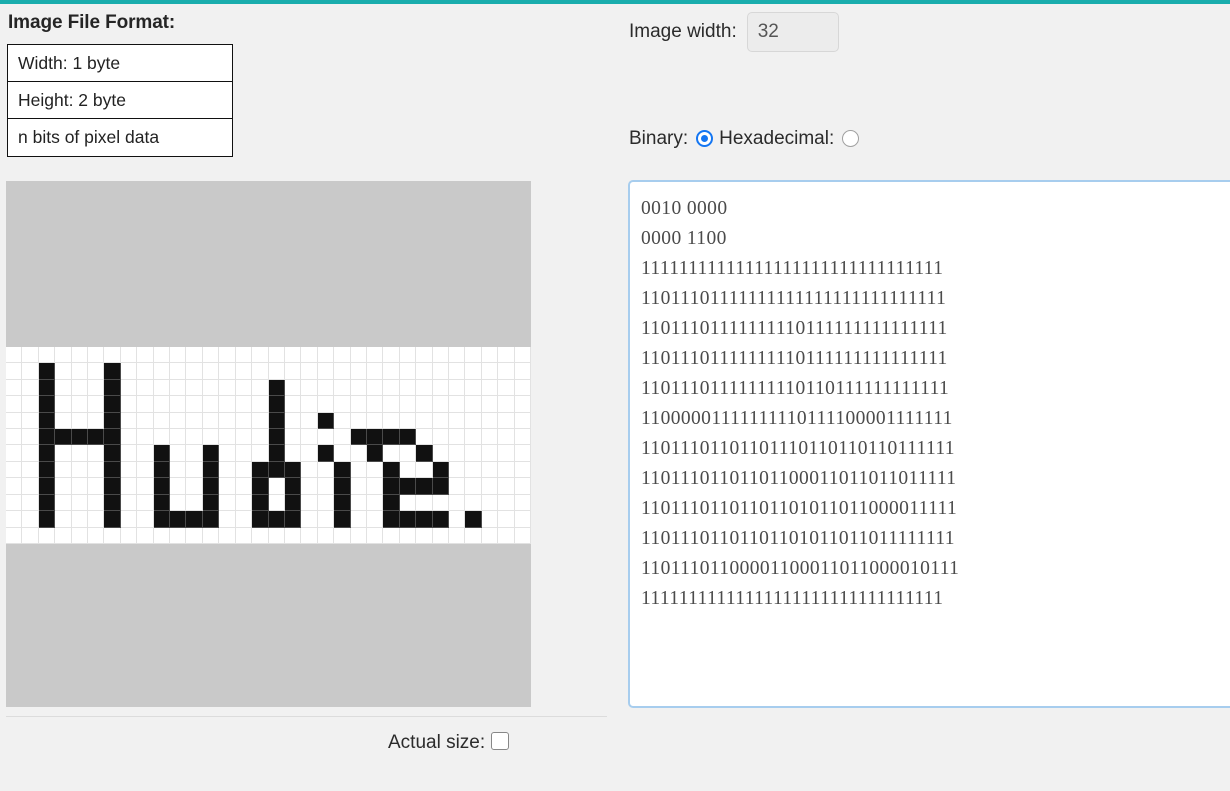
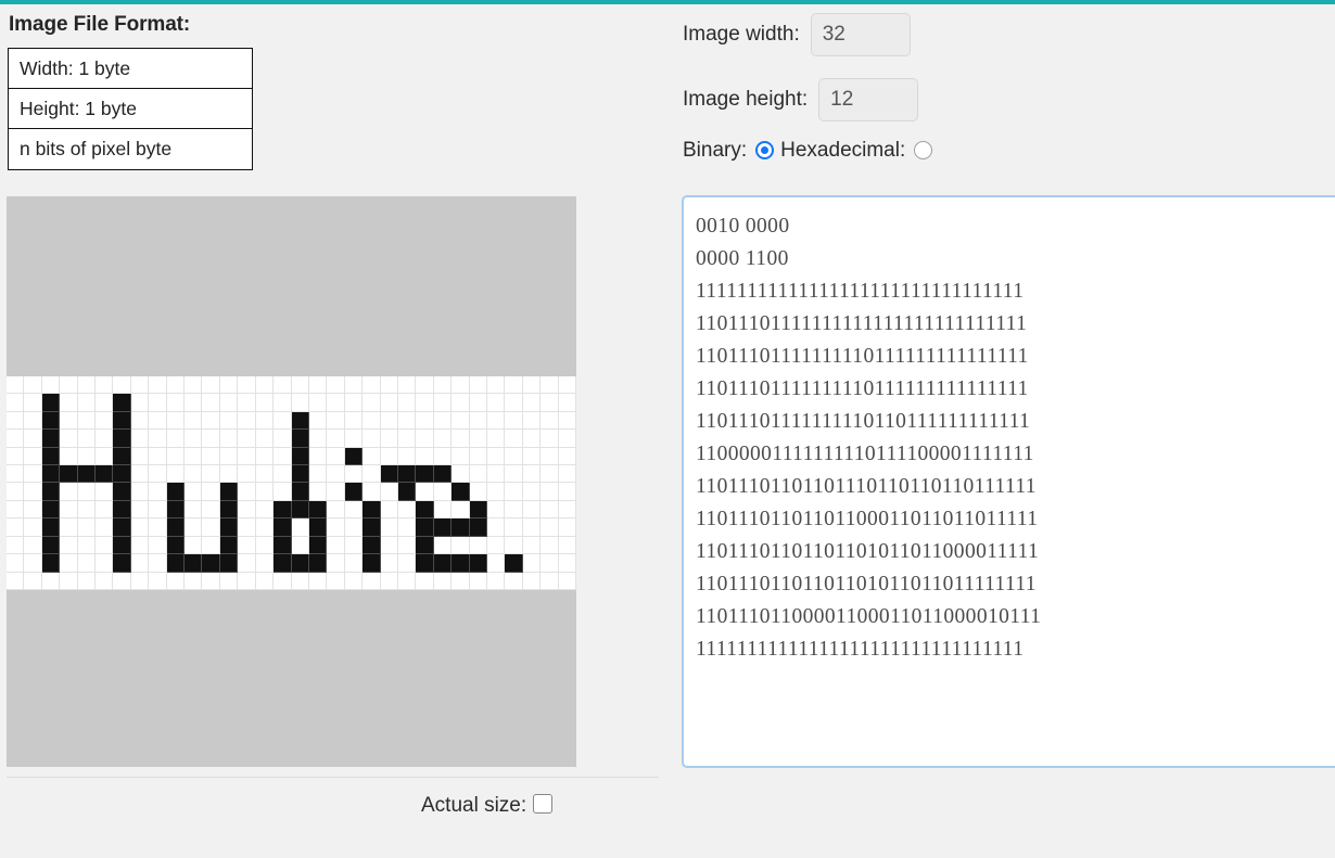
  Image File Format:
  Width: 1 byte
- Height: 2 byte
+ Height: 1 byte
- n bits of pixel data
+ n bits of pixel byte
  Actual size:
  Image width: 32
+ Image height: 12
  Binary: Hexadecimal:
  0010 0000
  0000 1100
  11111111111111111111111111111111
  11011101111111111111111111111111
  11011101111111110111111111111111
  11011101111111110111111111111111
  11011101111111110110111111111111
  11000001111111110111100001111111
  11011101101101110110110110111111
  11011101101101100011011011011111
  11011101101101101011011000011111
  11011101101101101011011011111111
  11011101100001100011011000010111
  11111111111111111111111111111111
